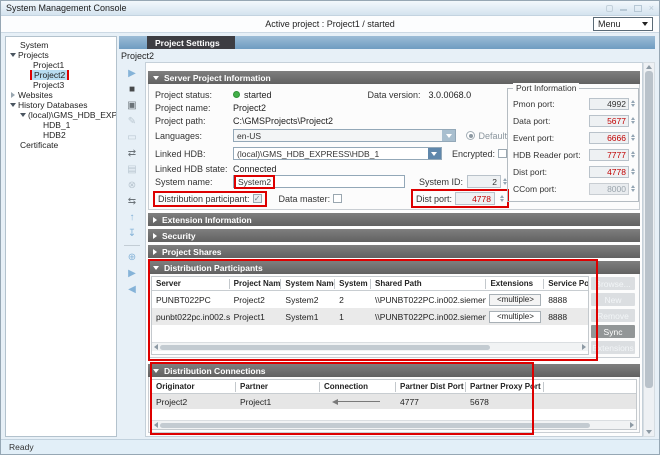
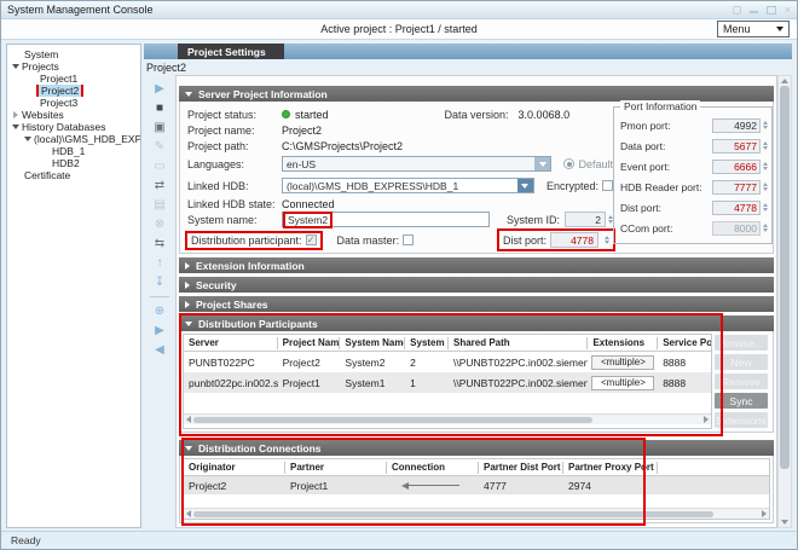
  System Management Console
  ×
  Active project : Project1 / started
  Menu
  System
  Projects
  Project1
  Project2
  Project3
  Websites
  History Databases
  (local)\GMS_HDB_EXP
  HDB_1
  HDB2
  Certificate
  Project Settings
  Project2
  ▶
  ■
  ▣
  ✎
  ▭
  ⇄
  ▤
  ⊗
  ⇆
  ↑
  ↧
  ⊕
  ▶
  ◀
  Server Project Information
  Project status:
  started
  Data version:
  3.0.0068.0
  Project name:
  Project2
  Project path:
  C:\GMSProjects\Project2
  Languages:
  en-US
  Default
  Linked HDB:
  (local)\GMS_HDB_EXPRESS\HDB_1
  Encrypted:
  Linked HDB state:
  Connected
  System name:
  System2
  System ID:
  2
  Distribution participant:
  ✓
  Data master:
  Dist port:
  4778
  Port Information
  Pmon port:
  4992
  Data port:
  5677
  Event port:
  6666
  HDB Reader port:
  7777
  Dist port:
  4778
  CCom port:
  8000
  Extension Information
  Security
  Project Shares
  Distribution Participants
  Server
  Project Nam
  System Nam
  System I
  Shared Path
  Extensions
  Service Po
  PUNBT022PC
  Project2
  System2
  2
  \\PUNBT022PC.in002.siemen
  <multiple>
  8888
  punbt022pc.in002.s
  Project1
  System1
  1
  \\PUNBT022PC.in002.siemen
  <multiple>
  8888
  Browse...
  Remove
  Sync
  Extensions
  Distribution Connections
  Originator
  Partner
  Connection
  Partner Dist Port
  Partner Proxy Port
  Project2
  Project1
  4777
- 5678
+ 2974
  Ready
